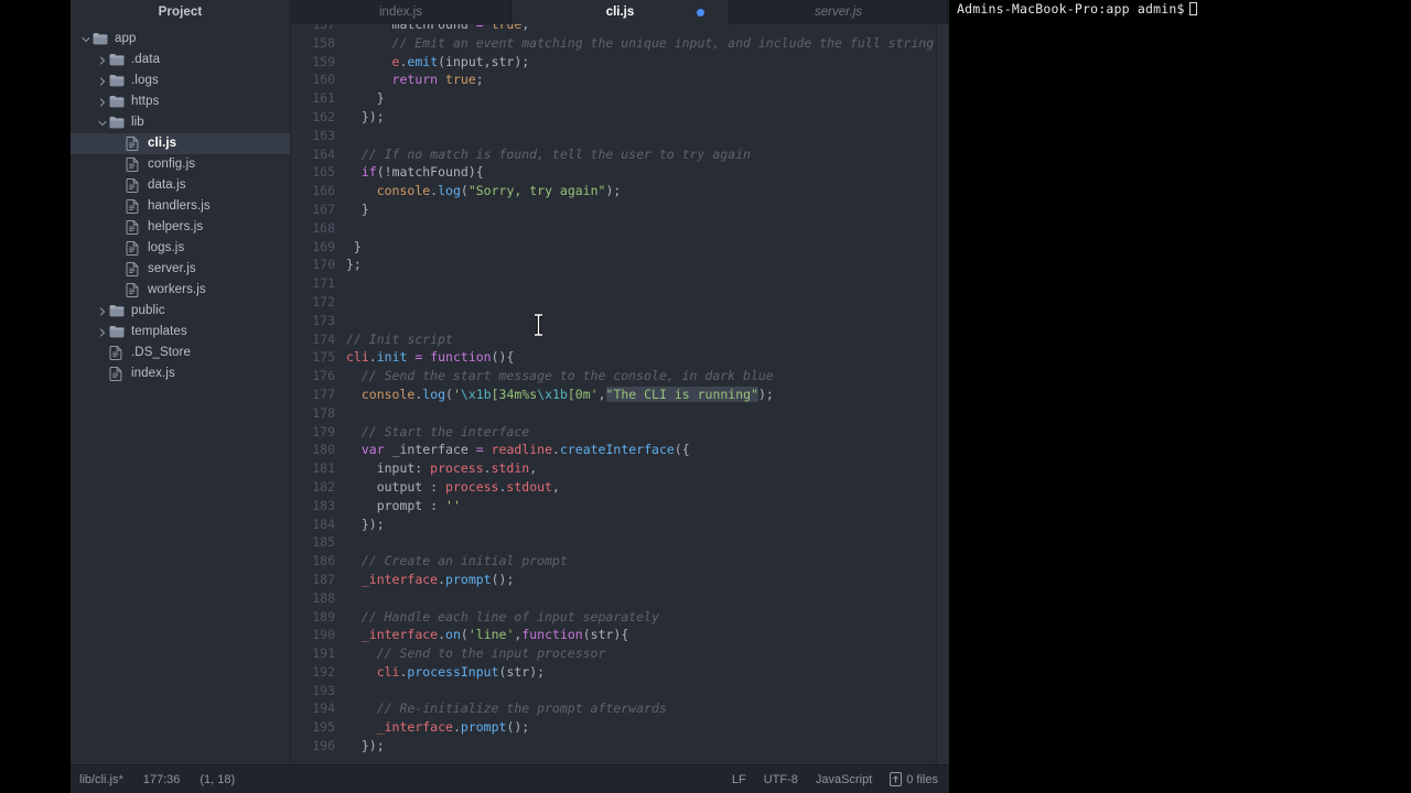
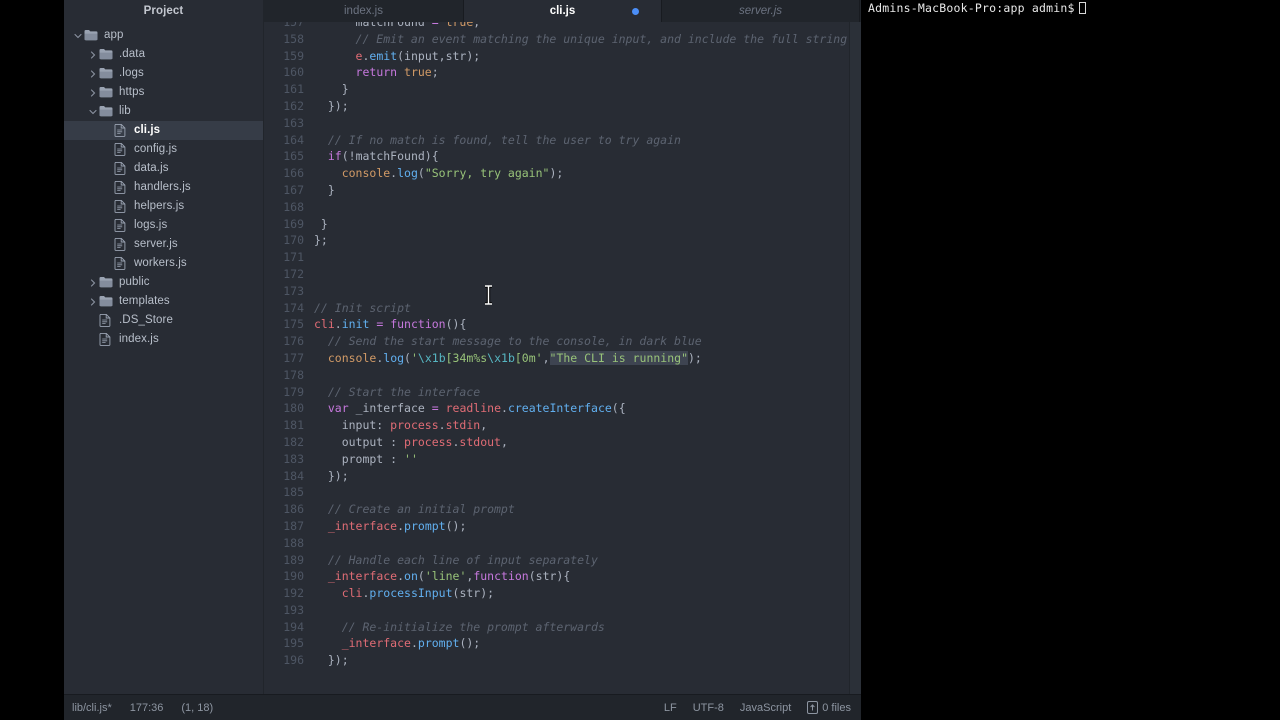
  Admins-MacBook-Pro:app admin$
  Project
  app
  .data
  .logs
  https
  lib
  cli.js
  config.js
  data.js
  handlers.js
  helpers.js
  logs.js
  server.js
  workers.js
  public
  templates
  .DS_Store
  index.js
  index.js
  cli.js
  server.js
  157 matchFound = true;
  158 // Emit an event matching the unique input, and include the full string
  159 e.emit(input,str);
  160 return true;
  161 }
  162 });
  163
  164 // If no match is found, tell the user to try again
  165 if(!matchFound){
  166 console.log("Sorry, try again");
  167 }
  168
  169 }
  170 };
  171
  172
  173
  174 // Init script
  175 cli.init = function(){
  176 // Send the start message to the console, in dark blue
  177 console.log('\x1b[34m%s\x1b[0m',"The CLI is running");
  178
  179 // Start the interface
  180 var _interface = readline.createInterface({
  181 input: process.stdin,
  182 output : process.stdout,
  183 prompt : ''
  184 });
  185
  186 // Create an initial prompt
  187 _interface.prompt();
  188
  189 // Handle each line of input separately
  190 _interface.on('line',function(str){
- 191 // Send to the input processor
  192 cli.processInput(str);
  193
  194 // Re-initialize the prompt afterwards
  195 _interface.prompt();
  196 });
  lib/cli.js*
  177:36
  (1, 18)
  LF
  UTF-8
  JavaScript
  0 files
